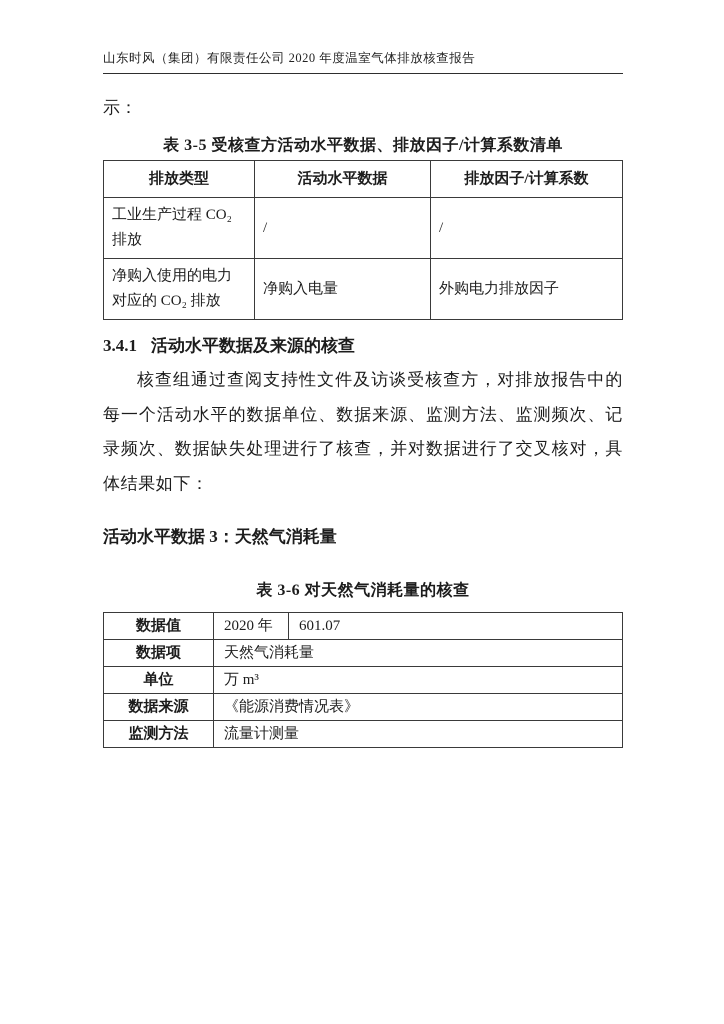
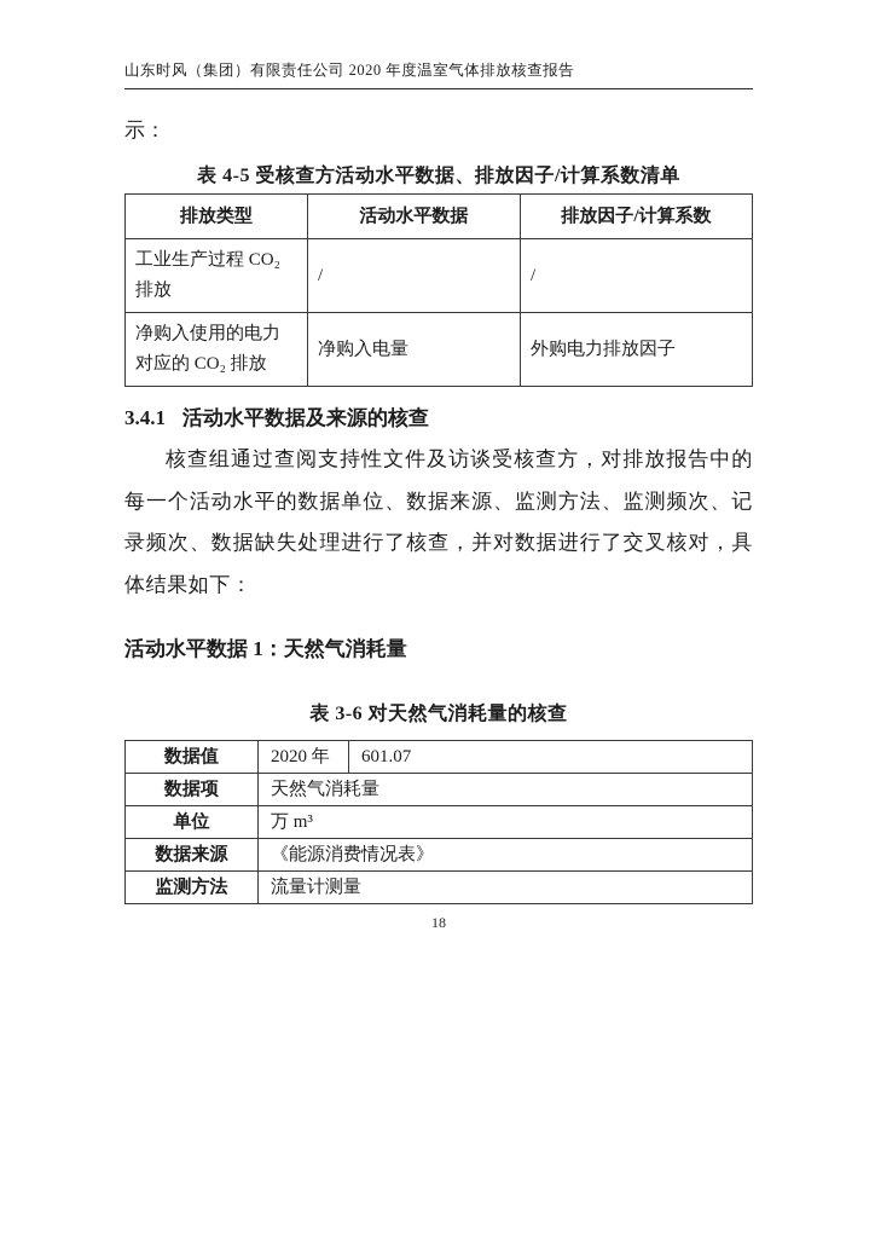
  山东时风（集团）有限责任公司 2020 年度温室气体排放核查报告
  示：
- 表 3-5 受核查方活动水平数据、排放因子/计算系数清单
+ 表 4-5 受核查方活动水平数据、排放因子/计算系数清单
  排放类型	活动水平数据	排放因子/计算系数
  工业生产过程 CO₂ 排放	/	/
  净购入使用的电力对应的 CO₂ 排放	净购入电量	外购电力排放因子
  3.4.1 活动水平数据及来源的核查
  核查组通过查阅支持性文件及访谈受核查方，对排放报告中的每一个活动水平的数据单位、数据来源、监测方法、监测频次、记录频次、数据缺失处理进行了核查，并对数据进行了交叉核对，具体结果如下：
- 活动水平数据 3：天然气消耗量
+ 活动水平数据 1：天然气消耗量
  表 3-6 对天然气消耗量的核查
  数据值	2020 年	601.07
  数据项	天然气消耗量
  单位	万 m³
  数据来源	《能源消费情况表》
  监测方法	流量计测量
+ 18
